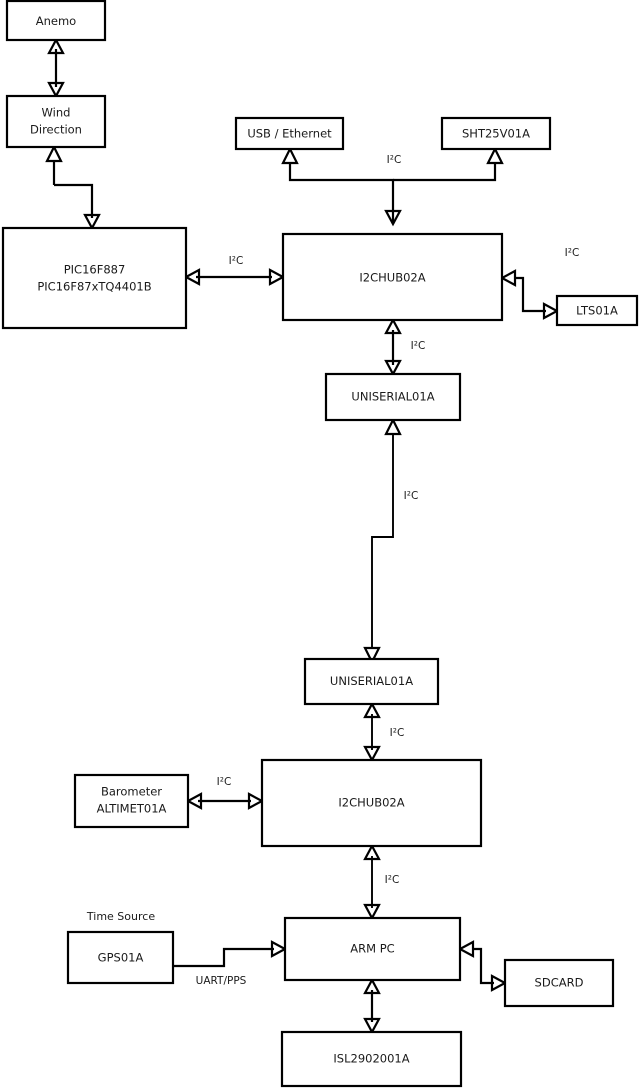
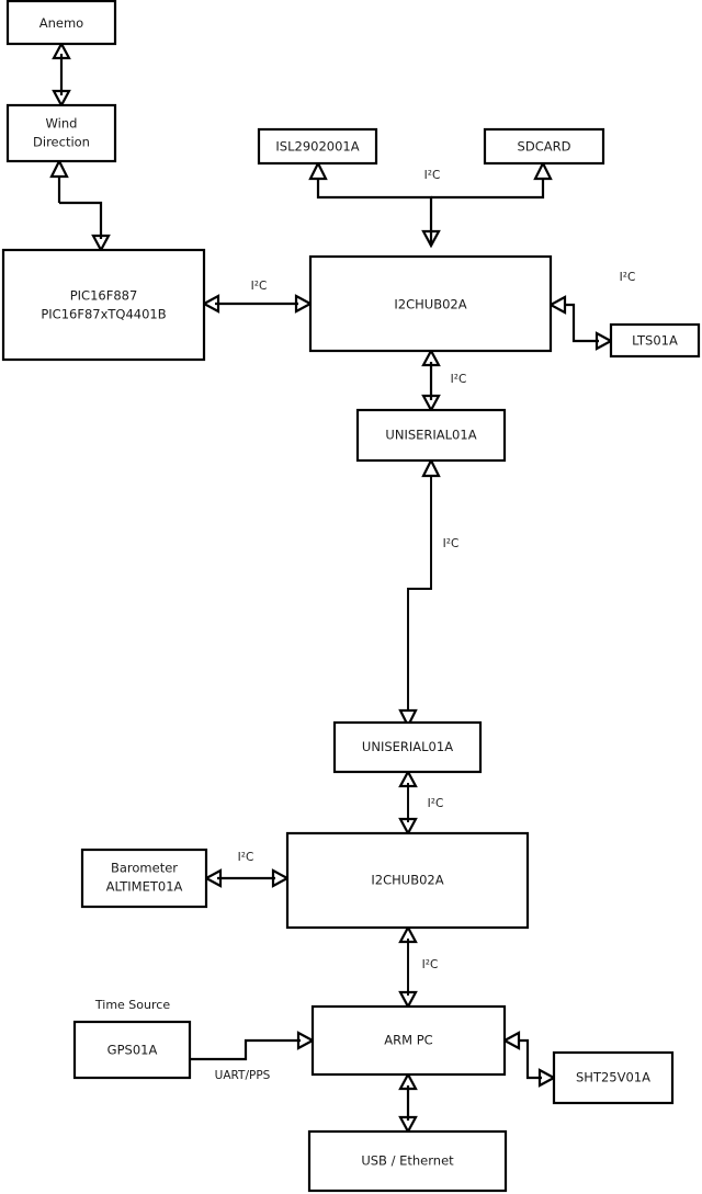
  I²C
  I²C
  I²C
  I²C
  I²C
  I²C
  I²C
  I²C
  UART/PPS
  Anemo
  Wind
  Direction
  PIC16F887
  PIC16F87xTQ4401B
- USB / Ethernet
+ ISL2902001A
- SHT25V01A
+ SDCARD
  I2CHUB02A
  LTS01A
  UNISERIAL01A
  UNISERIAL01A
  I2CHUB02A
  Barometer
  ALTIMET01A
  GPS01A
  ARM PC
- SDCARD
+ SHT25V01A
- ISL2902001A
+ USB / Ethernet
  Time Source
